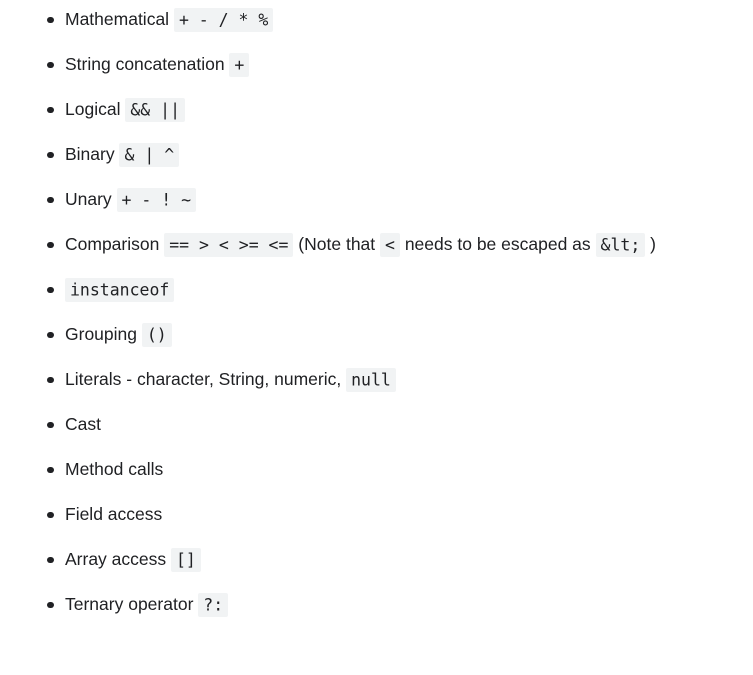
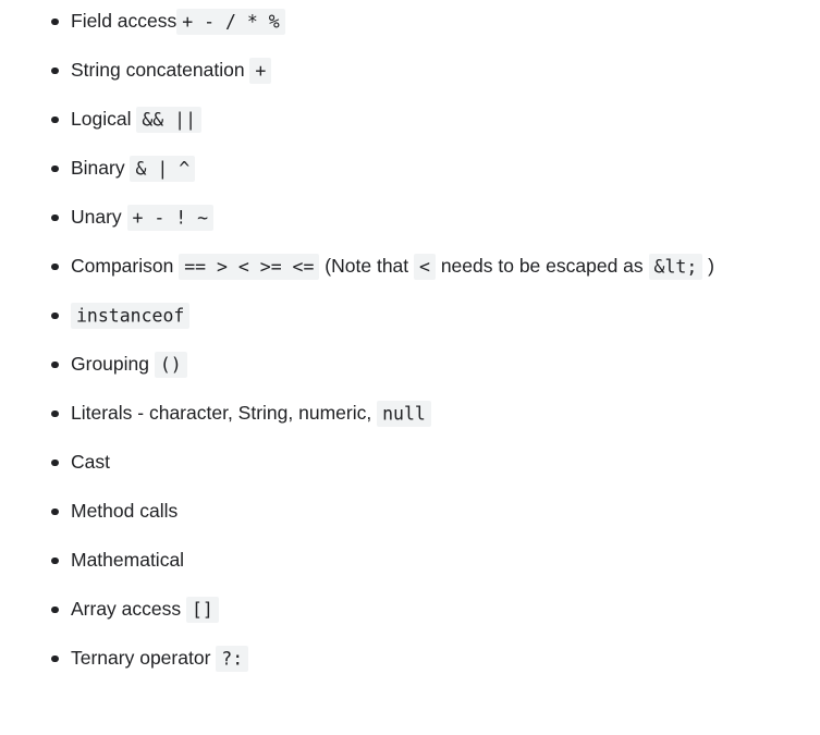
- Mathematical + - / * %
+ Field access + - / * %
  String concatenation +
  Logical && ||
  Binary & | ^
  Unary + - ! ~
  Comparison == > < >= <= (Note that < needs to be escaped as &lt; )
  instanceof
  Grouping ()
  Literals - character, String, numeric, null
  Cast
  Method calls
- Field access
+ Mathematical
  Array access []
  Ternary operator ?:
